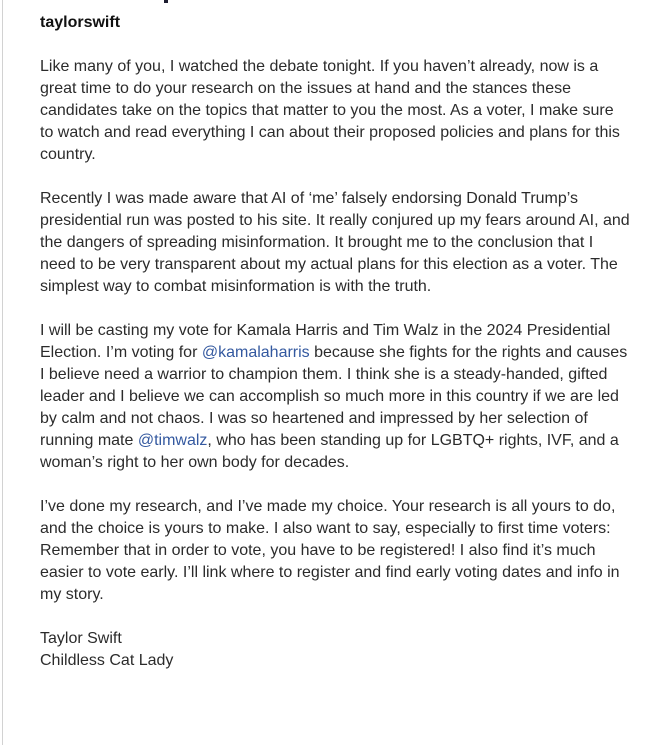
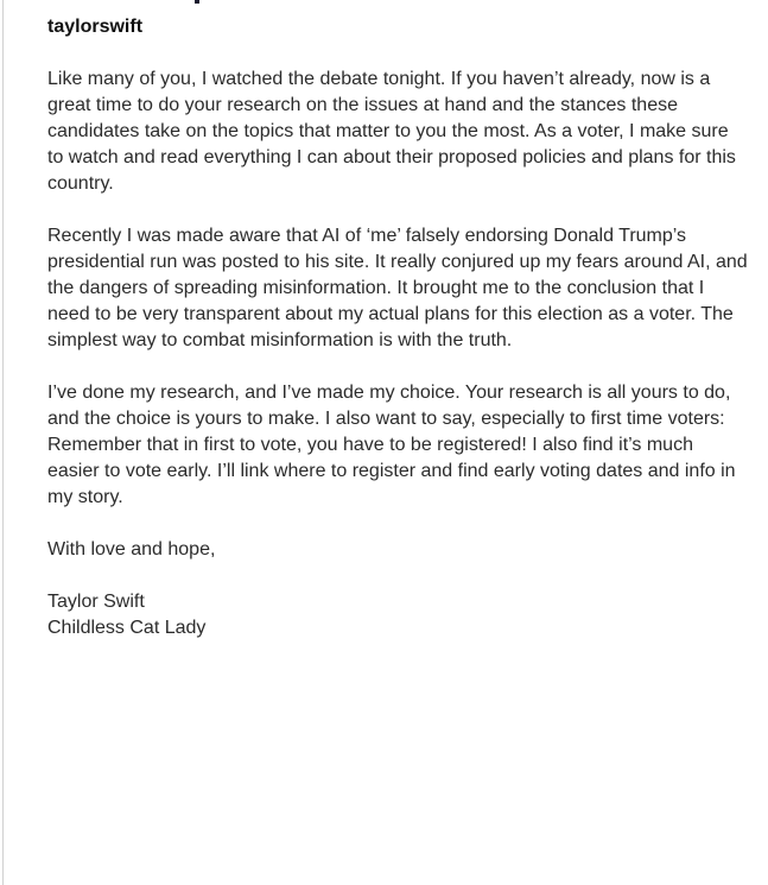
  taylorswift
  Like many of you, I watched the debate tonight. If you haven’t already, now is a great time to do your research on the issues at hand and the stances these candidates take on the topics that matter to you the most. As a voter, I make sure to watch and read everything I can about their proposed policies and plans for this country.
  Recently I was made aware that AI of ‘me’ falsely endorsing Donald Trump’s presidential run was posted to his site. It really conjured up my fears around AI, and the dangers of spreading misinformation. It brought me to the conclusion that I need to be very transparent about my actual plans for this election as a voter. The simplest way to combat misinformation is with the truth.
- I will be casting my vote for Kamala Harris and Tim Walz in the 2024 Presidential Election. I’m voting for @kamalaharris because she fights for the rights and causes I believe need a warrior to champion them. I think she is a steady-handed, gifted leader and I believe we can accomplish so much more in this country if we are led by calm and not chaos. I was so heartened and impressed by her selection of running mate @timwalz, who has been standing up for LGBTQ+ rights, IVF, and a woman’s right to her own body for decades.
- I’ve done my research, and I’ve made my choice. Your research is all yours to do, and the choice is yours to make. I also want to say, especially to first time voters: Remember that in order to vote, you have to be registered! I also find it’s much easier to vote early. I’ll link where to register and find early voting dates and info in my story.
+ I’ve done my research, and I’ve made my choice. Your research is all yours to do, and the choice is yours to make. I also want to say, especially to first time voters: Remember that in first to vote, you have to be registered! I also find it’s much easier to vote early. I’ll link where to register and find early voting dates and info in my story.
+ With love and hope,
  Taylor Swift
  Childless Cat Lady
